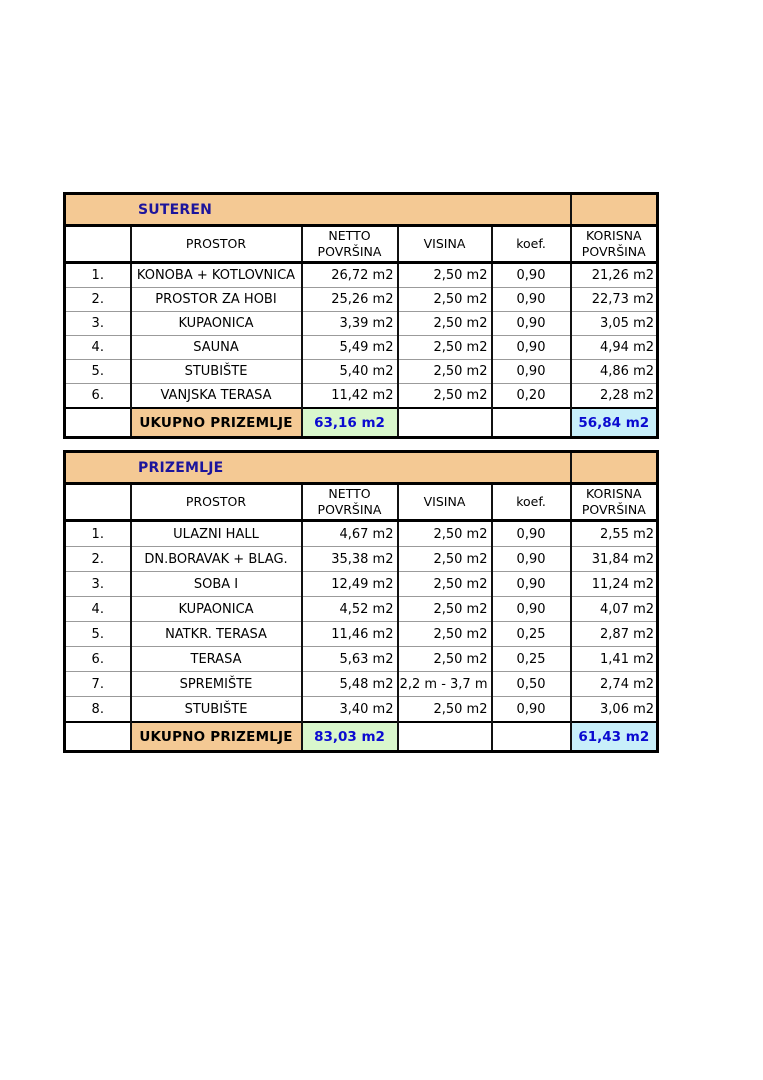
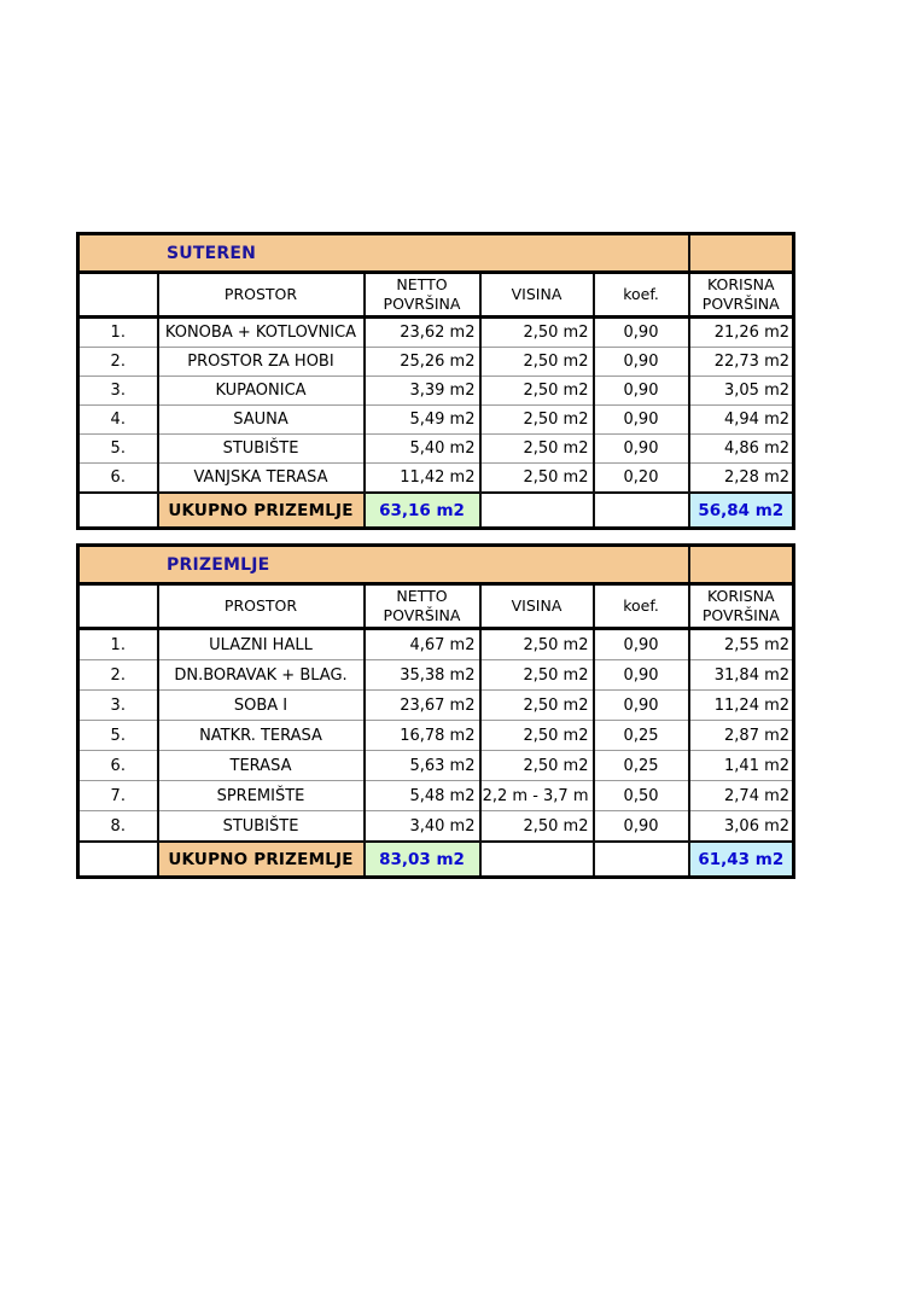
  SUTEREN
  	PROSTOR	NETTO POVRŠINA	VISINA	koef.	KORISNA POVRŠINA
- 1.	KONOBA + KOTLOVNICA	26,72 m2	2,50 m2	0,90	21,26 m2
+ 1.	KONOBA + KOTLOVNICA	23,62 m2	2,50 m2	0,90	21,26 m2
  2.	PROSTOR ZA HOBI	25,26 m2	2,50 m2	0,90	22,73 m2
  3.	KUPAONICA	3,39 m2	2,50 m2	0,90	3,05 m2
  4.	SAUNA	5,49 m2	2,50 m2	0,90	4,94 m2
  5.	STUBIŠTE	5,40 m2	2,50 m2	0,90	4,86 m2
  6.	VANJSKA TERASA	11,42 m2	2,50 m2	0,20	2,28 m2
  	UKUPNO PRIZEMLJE	63,16 m2			56,84 m2
  PRIZEMLJE
  	PROSTOR	NETTO POVRŠINA	VISINA	koef.	KORISNA POVRŠINA
  1.	ULAZNI HALL	4,67 m2	2,50 m2	0,90	2,55 m2
  2.	DN.BORAVAK + BLAG.	35,38 m2	2,50 m2	0,90	31,84 m2
- 3.	SOBA I	12,49 m2	2,50 m2	0,90	11,24 m2
+ 3.	SOBA I	23,67 m2	2,50 m2	0,90	11,24 m2
- 4.	KUPAONICA	4,52 m2	2,50 m2	0,90	4,07 m2
- 5.	NATKR. TERASA	11,46 m2	2,50 m2	0,25	2,87 m2
+ 5.	NATKR. TERASA	16,78 m2	2,50 m2	0,25	2,87 m2
  6.	TERASA	5,63 m2	2,50 m2	0,25	1,41 m2
  7.	SPREMIŠTE	5,48 m2	2,2 m - 3,7 m	0,50	2,74 m2
  8.	STUBIŠTE	3,40 m2	2,50 m2	0,90	3,06 m2
  	UKUPNO PRIZEMLJE	83,03 m2			61,43 m2
